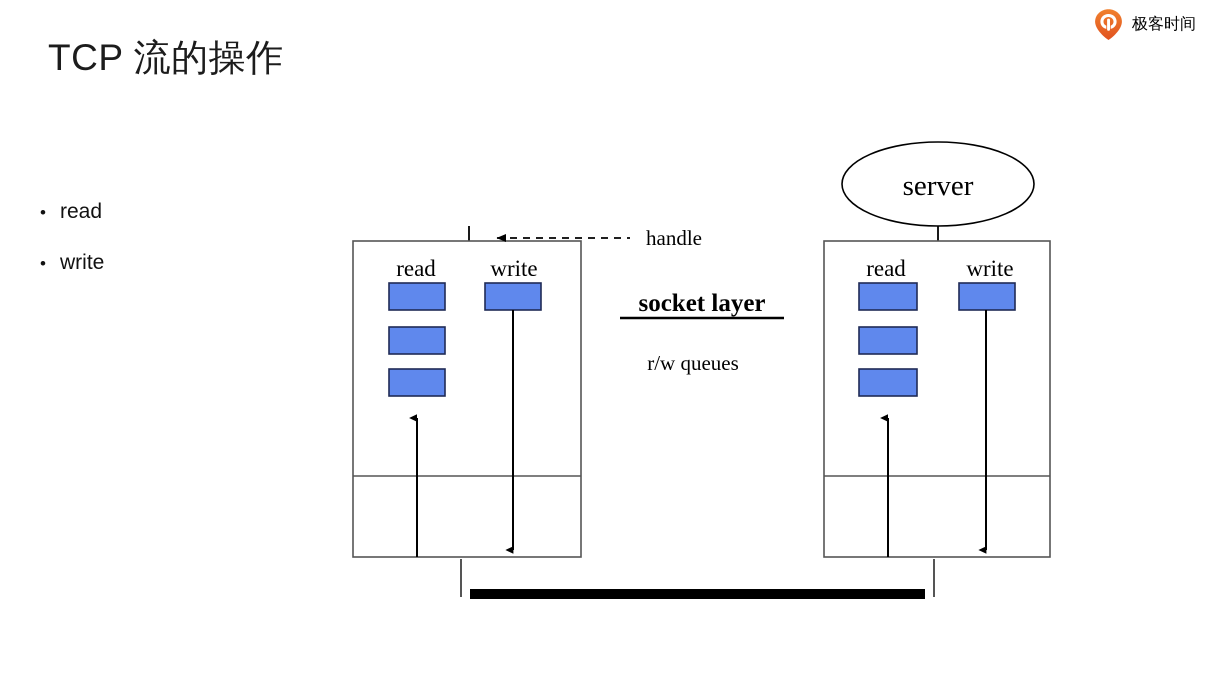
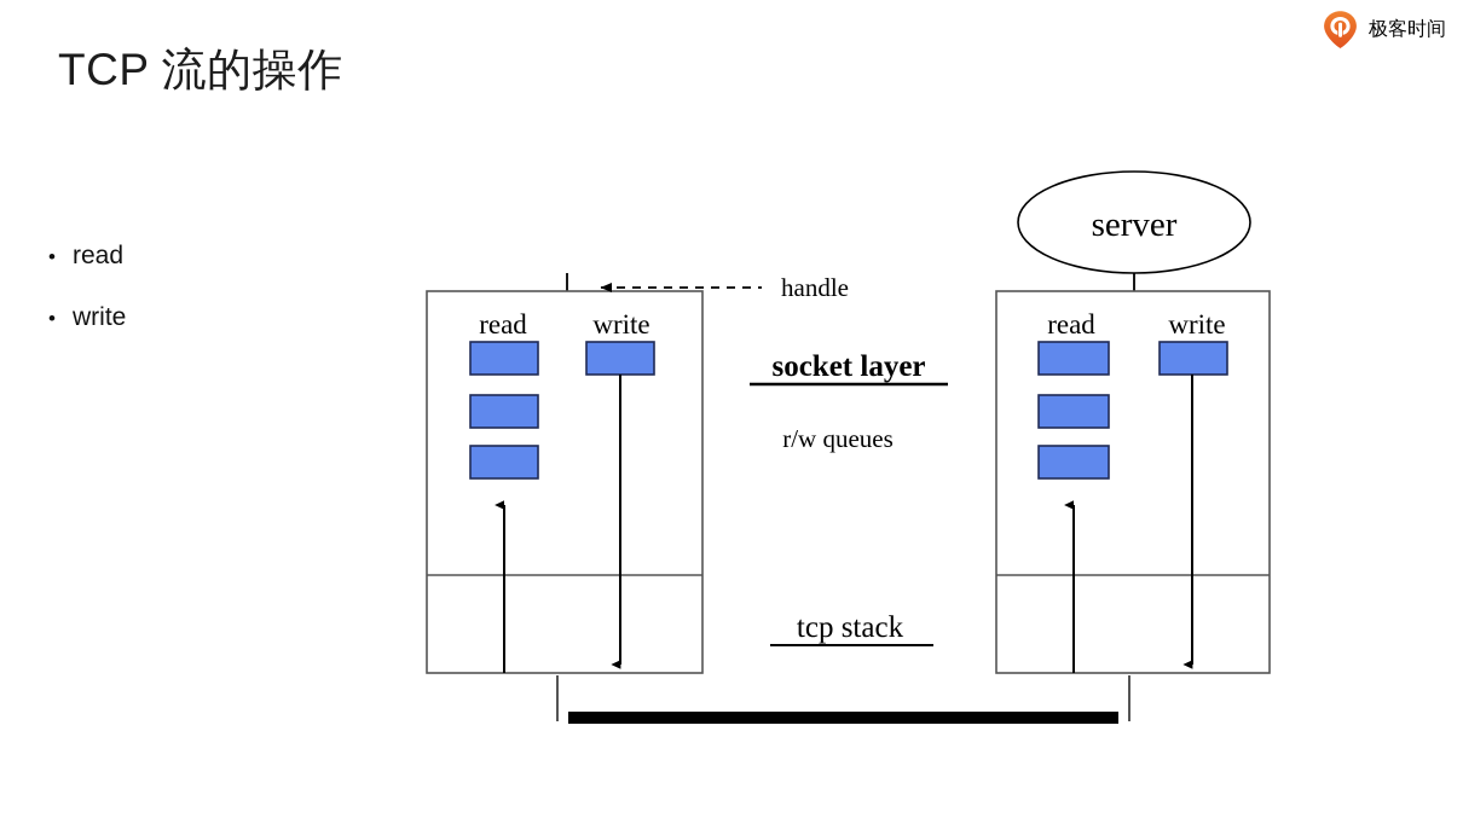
  极客时间
  TCP 流的操作
  •
  read
  •
  write
  read
  write
  handle
  socket layer
  r/w queues
+ tcp stack
  server
  read
  write
